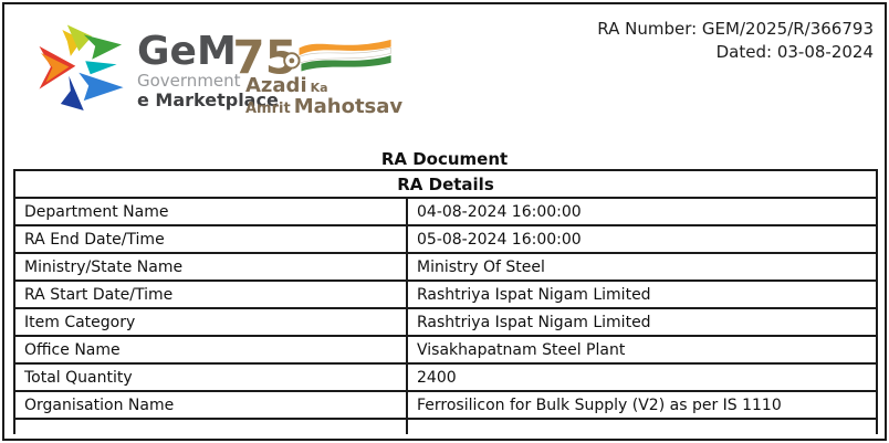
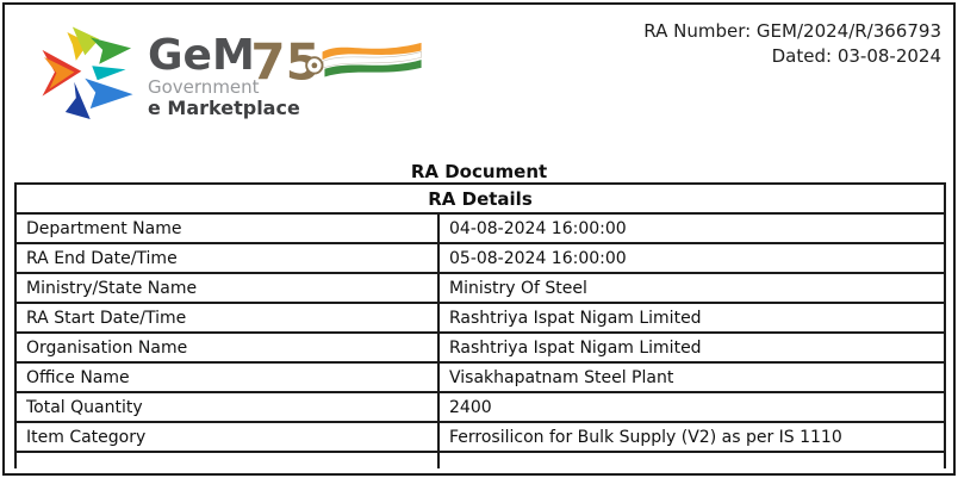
  GeM
  Government
  e Marketplace
  75
- Azadi Ka
- Amrit Mahotsav
- RA Number: GEM/2025/R/366793
+ RA Number: GEM/2024/R/366793
  Dated: 03-08-2024
  RA Document
  RA Details
  Department Name	04-08-2024 16:00:00
  RA End Date/Time	05-08-2024 16:00:00
  Ministry/State Name	Ministry Of Steel
  RA Start Date/Time	Rashtriya Ispat Nigam Limited
- Item Category	Rashtriya Ispat Nigam Limited
+ Organisation Name	Rashtriya Ispat Nigam Limited
  Office Name	Visakhapatnam Steel Plant
  Total Quantity	2400
- Organisation Name	Ferrosilicon for Bulk Supply (V2) as per IS 1110
+ Item Category	Ferrosilicon for Bulk Supply (V2) as per IS 1110
